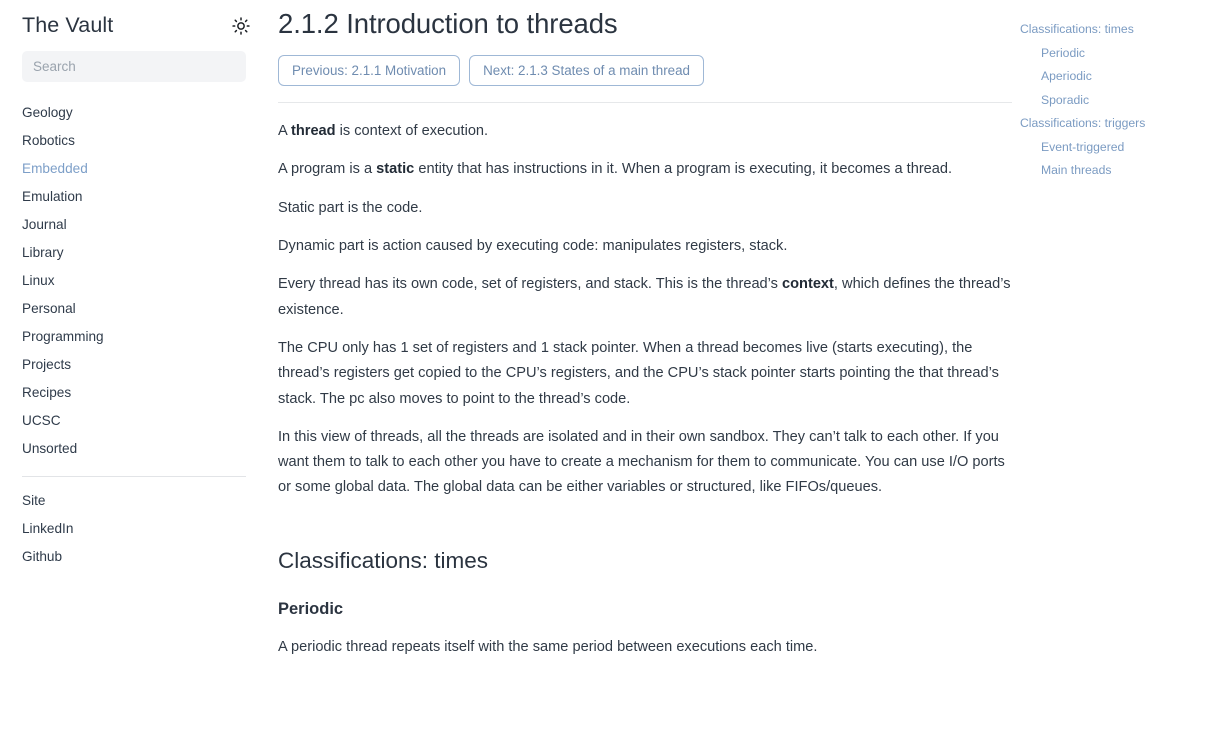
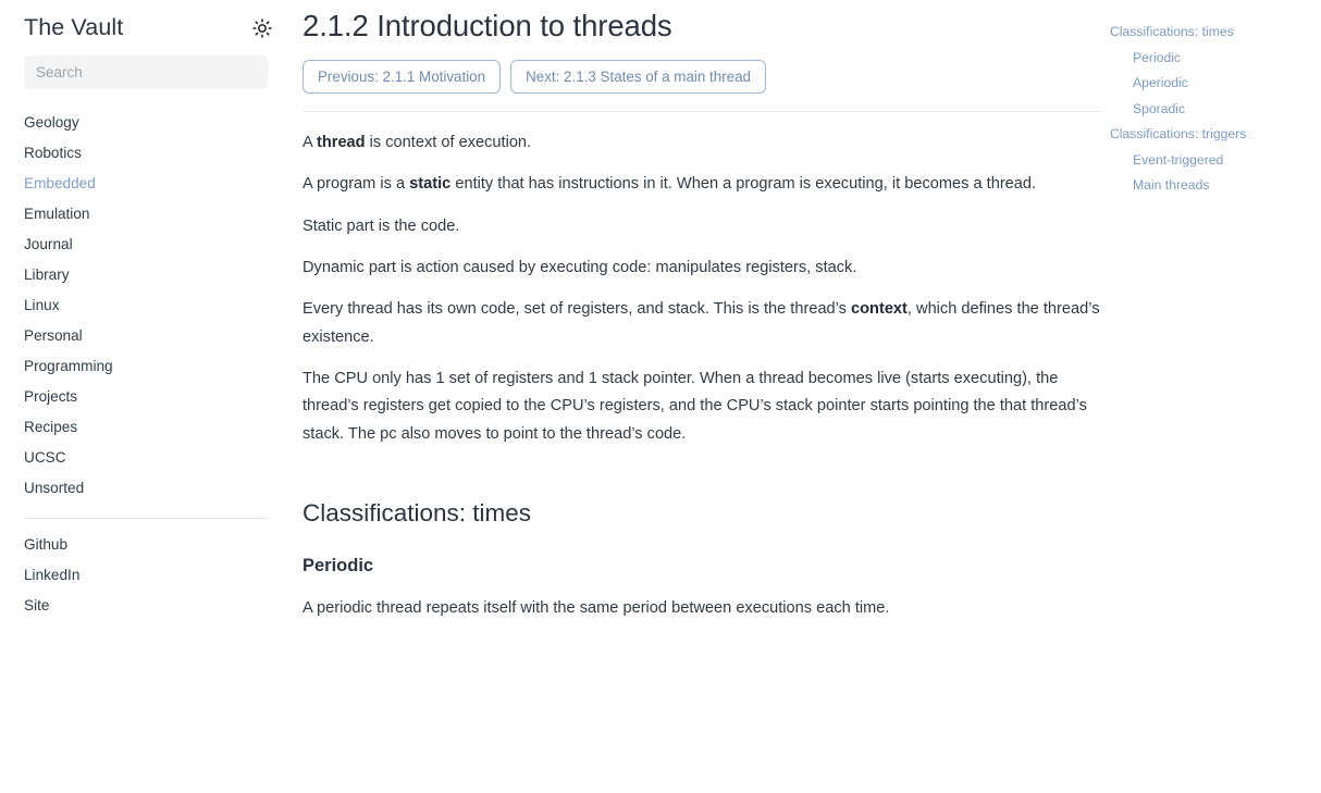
  The Vault
  Search
  Geology
  Robotics
  Embedded
  Emulation
  Journal
  Library
  Linux
  Personal
  Programming
  Projects
  Recipes
  UCSC
  Unsorted
- Site
+ Github
  LinkedIn
- Github
+ Site
  2.1.2 Introduction to threads
  Previous: 2.1.1 Motivation
  Next: 2.1.3 States of a main thread
  A thread is context of execution.
  A program is a static entity that has instructions in it. When a program is executing, it becomes a thread.
  Static part is the code.
  Dynamic part is action caused by executing code: manipulates registers, stack.
  Every thread has its own code, set of registers, and stack. This is the thread’s context, which defines the thread’s existence.
  The CPU only has 1 set of registers and 1 stack pointer. When a thread becomes live (starts executing), the thread’s registers get copied to the CPU’s registers, and the CPU’s stack pointer starts pointing the that thread’s stack. The pc also moves to point to the thread’s code.
- In this view of threads, all the threads are isolated and in their own sandbox. They can’t talk to each other. If you want them to talk to each other you have to create a mechanism for them to communicate. You can use I/O ports or some global data. The global data can be either variables or structured, like FIFOs/queues.
  Classifications: times
  Periodic
  A periodic thread repeats itself with the same period between executions each time.
  Classifications: times
  Periodic
  Aperiodic
  Sporadic
  Classifications: triggers
  Event-triggered
  Main threads
